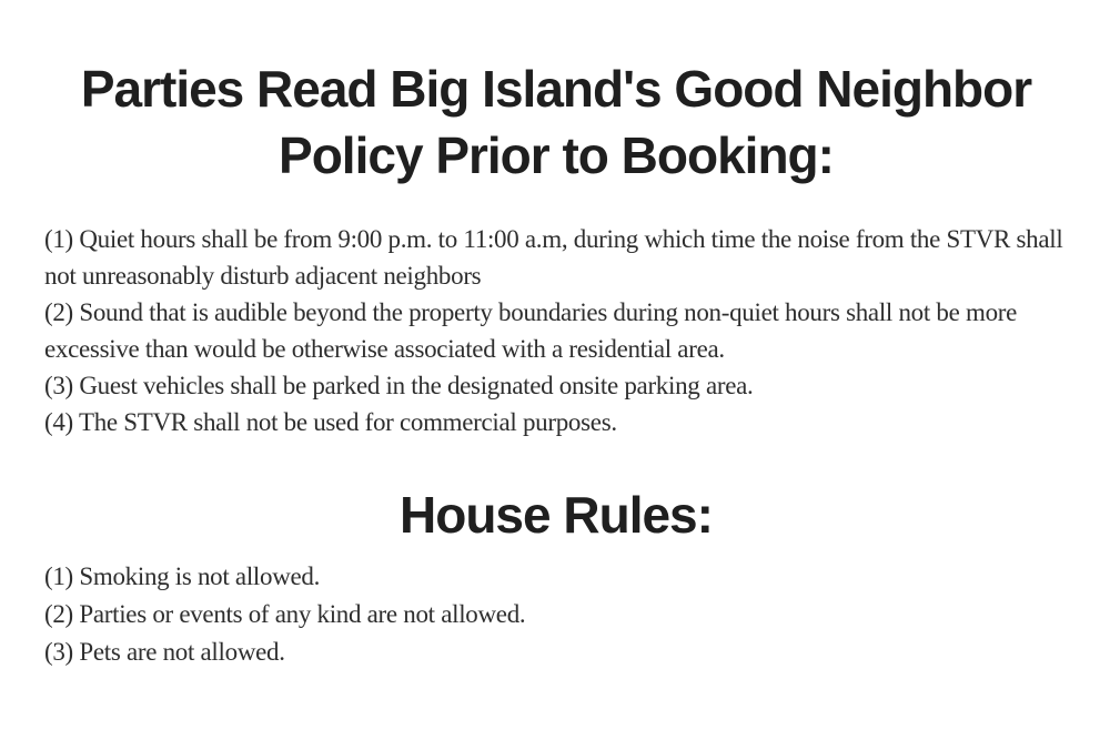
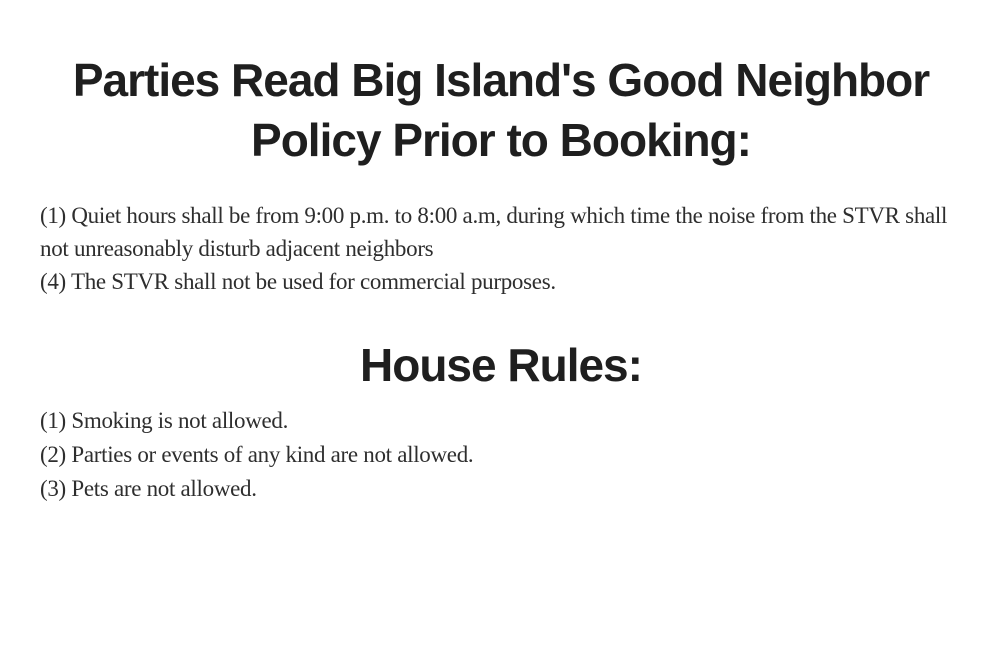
  Parties Read Big Island's Good Neighbor
  Policy Prior to Booking:
- (1) Quiet hours shall be from 9:00 p.m. to 11:00 a.m, during which time the noise from the STVR shall not unreasonably disturb adjacent neighbors
+ (1) Quiet hours shall be from 9:00 p.m. to 8:00 a.m, during which time the noise from the STVR shall not unreasonably disturb adjacent neighbors
- (2) Sound that is audible beyond the property boundaries during non-quiet hours shall not be more excessive than would be otherwise associated with a residential area.
- (3) Guest vehicles shall be parked in the designated onsite parking area.
  (4) The STVR shall not be used for commercial purposes.
  House Rules:
  (1) Smoking is not allowed.
  (2) Parties or events of any kind are not allowed.
  (3) Pets are not allowed.
